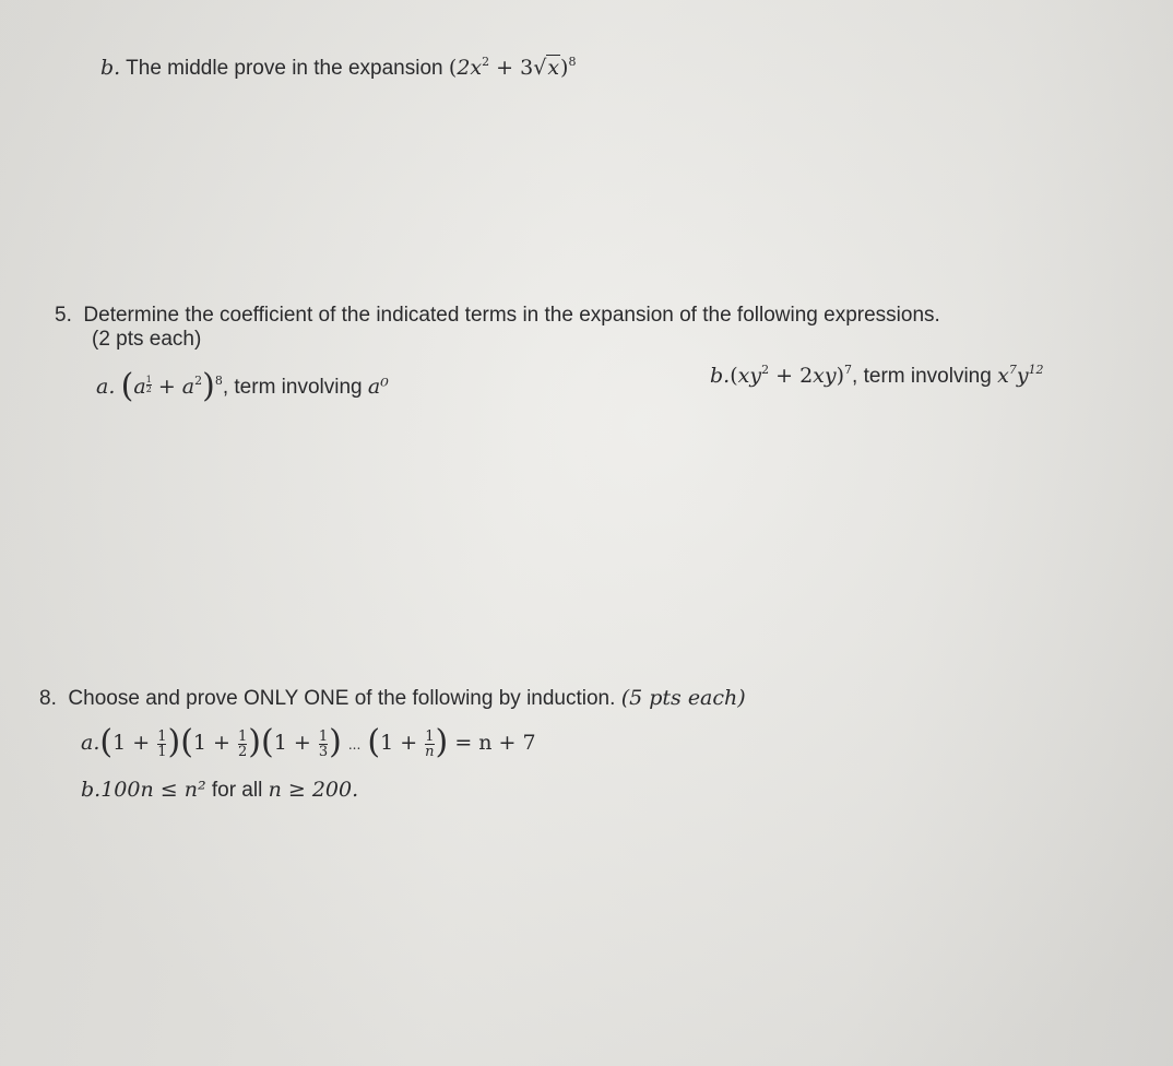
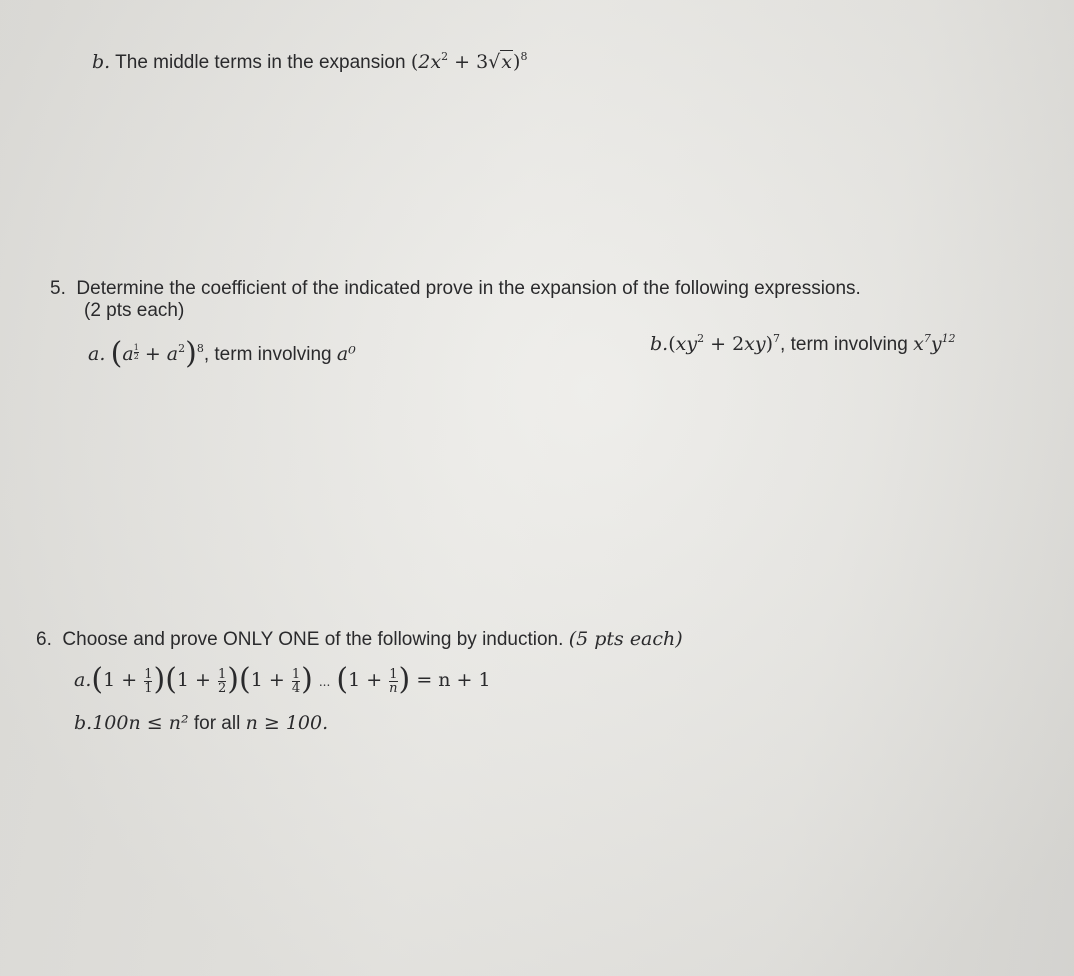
- b. The middle prove in the expansion (2x2 + 3√x)8
+ b. The middle terms in the expansion (2x2 + 3√x)8
- 5. Determine the coefficient of the indicated terms in the expansion of the following expressions.
+ 5. Determine the coefficient of the indicated prove in the expansion of the following expressions.
  (2 pts each)
  a. (a
  1
  2
  + a2)8, term involving a⁰
  b.(xy2 + 2xy)7, term involving x7y12
- 8. Choose and prove ONLY ONE of the following by induction. (5 pts each)
+ 6. Choose and prove ONLY ONE of the following by induction. (5 pts each)
  a.(1 +
  1
  1
  )(1 +
  1
  2
  )(1 +
  1
- 3
+ 4
  ) ... (1 +
  1
  n
- ) = n + 7
+ ) = n + 1
- b.100n ≤ n² for all n ≥ 200.
+ b.100n ≤ n² for all n ≥ 100.
